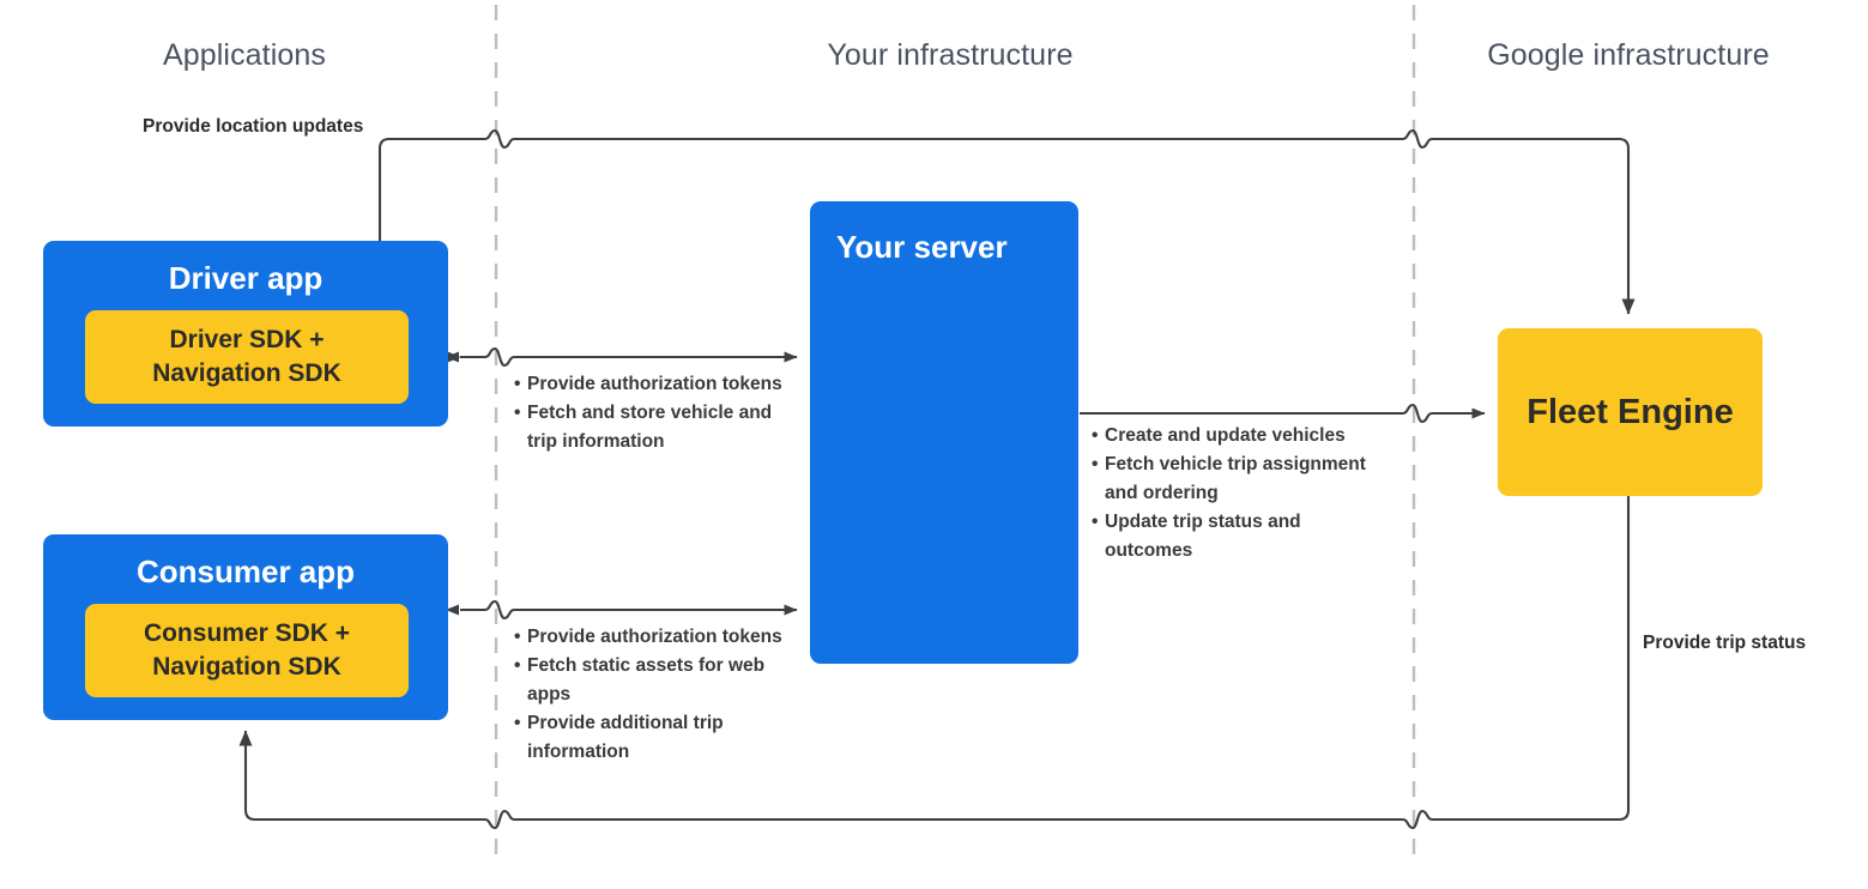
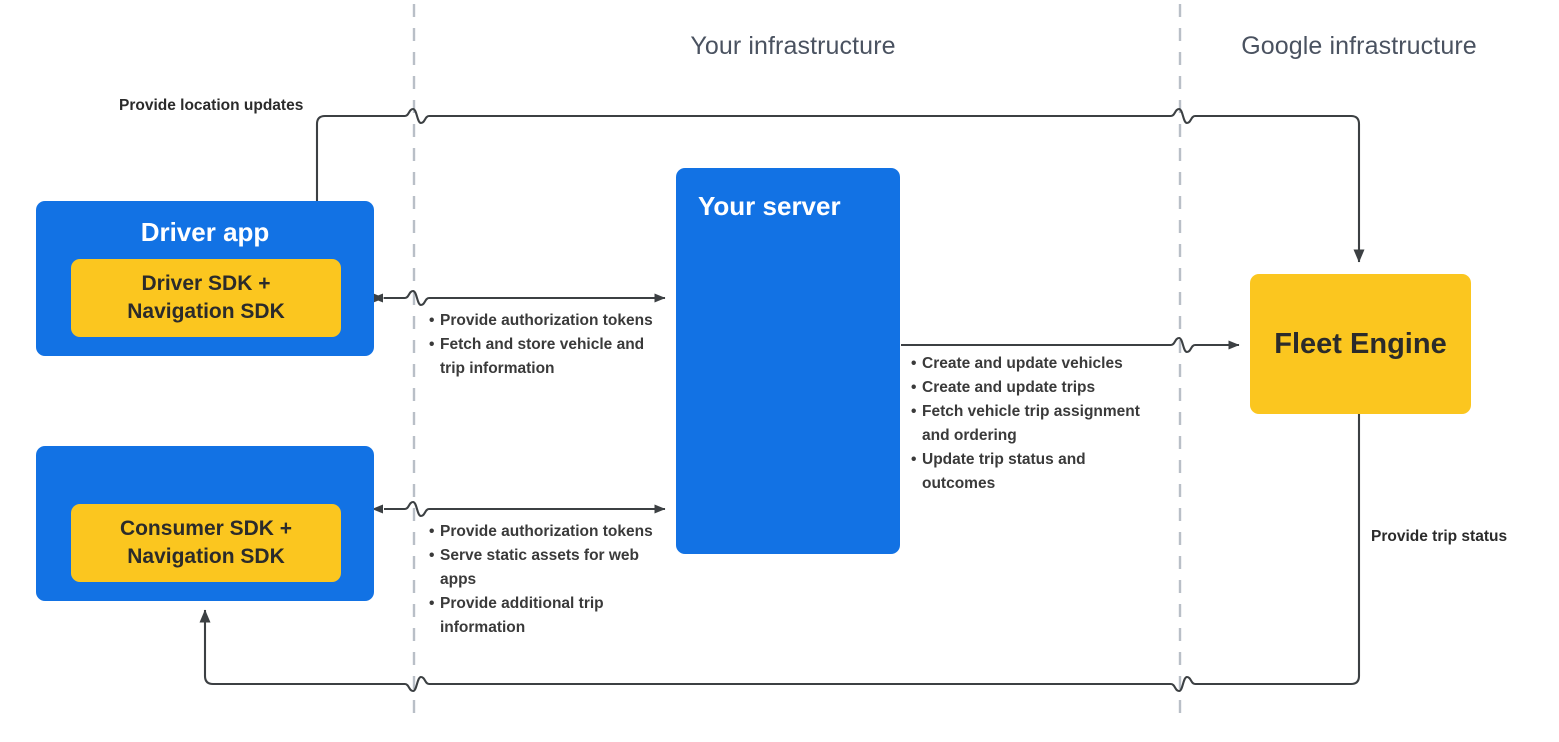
- Applications
  Your infrastructure
  Google infrastructure
  Driver app
  Driver SDK +
  Navigation SDK
- Consumer app
  Consumer SDK +
  Navigation SDK
  Your server
  Fleet Engine
  Provide location updates
  Provide trip status
  Provide authorization tokens
  Fetch and store vehicle and trip information
  Provide authorization tokens
- Fetch static assets for web apps
+ Serve static assets for web apps
  Provide additional trip information
  Create and update vehicles
+ Create and update trips
  Fetch vehicle trip assignment and ordering
  Update trip status and outcomes
